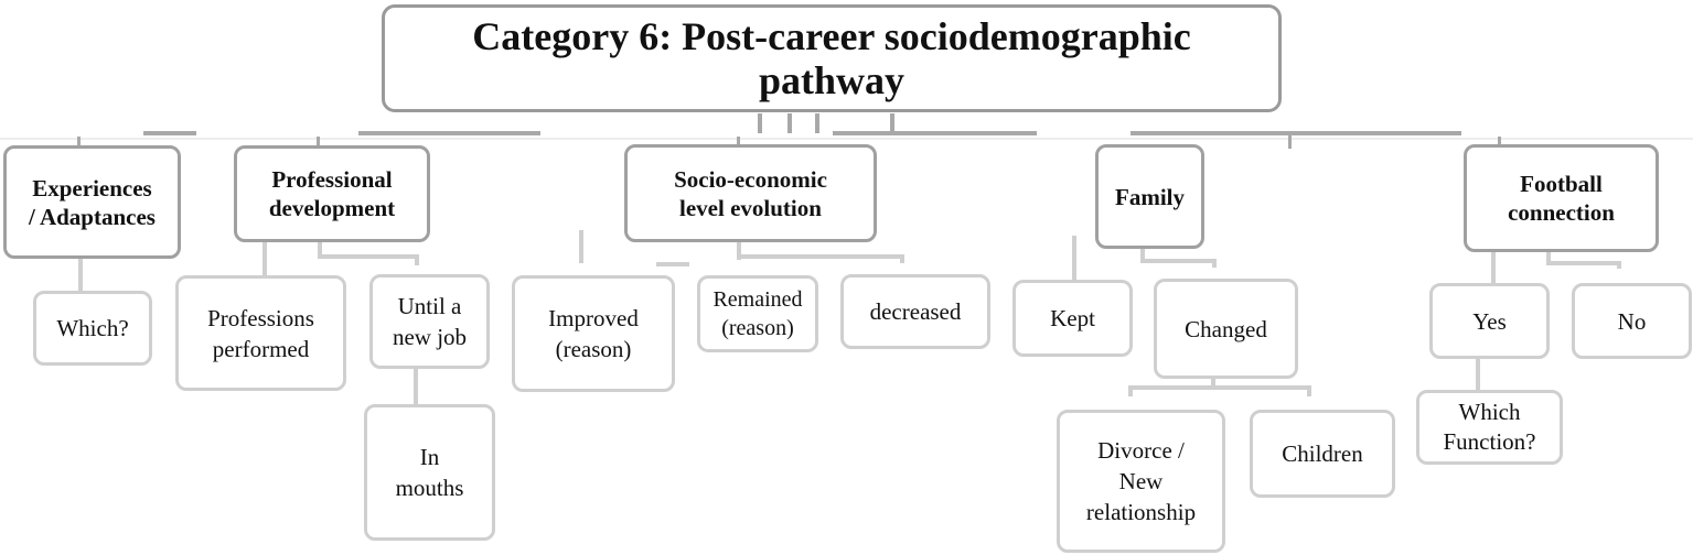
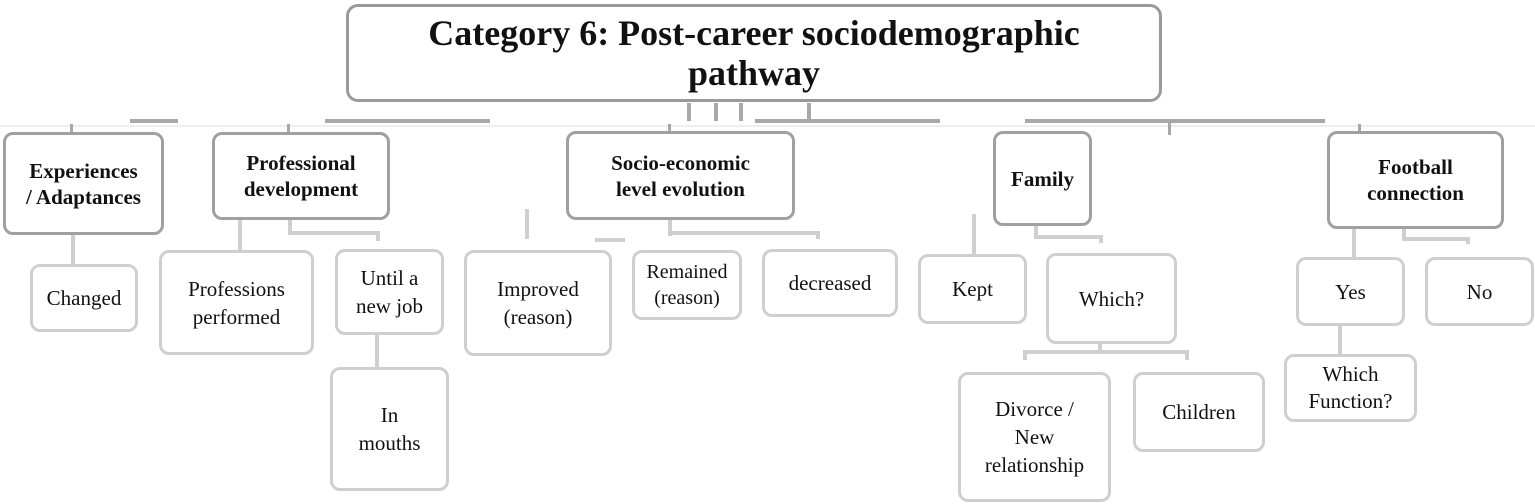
  Category 6: Post-career sociodemographic
  pathway
  Experiences
  / Adaptances
  Professional
  development
  Socio-economic
  level evolution
  Family
  Football
  connection
- Which?
+ Changed
  Professions
  performed
  Until a
  new job
  In
  mouths
  Improved
  (reason)
  Remained
  (reason)
  decreased
  Kept
- Changed
+ Which?
  Divorce /
  New
  relationship
  Children
  Yes
  No
  Which
  Function?
